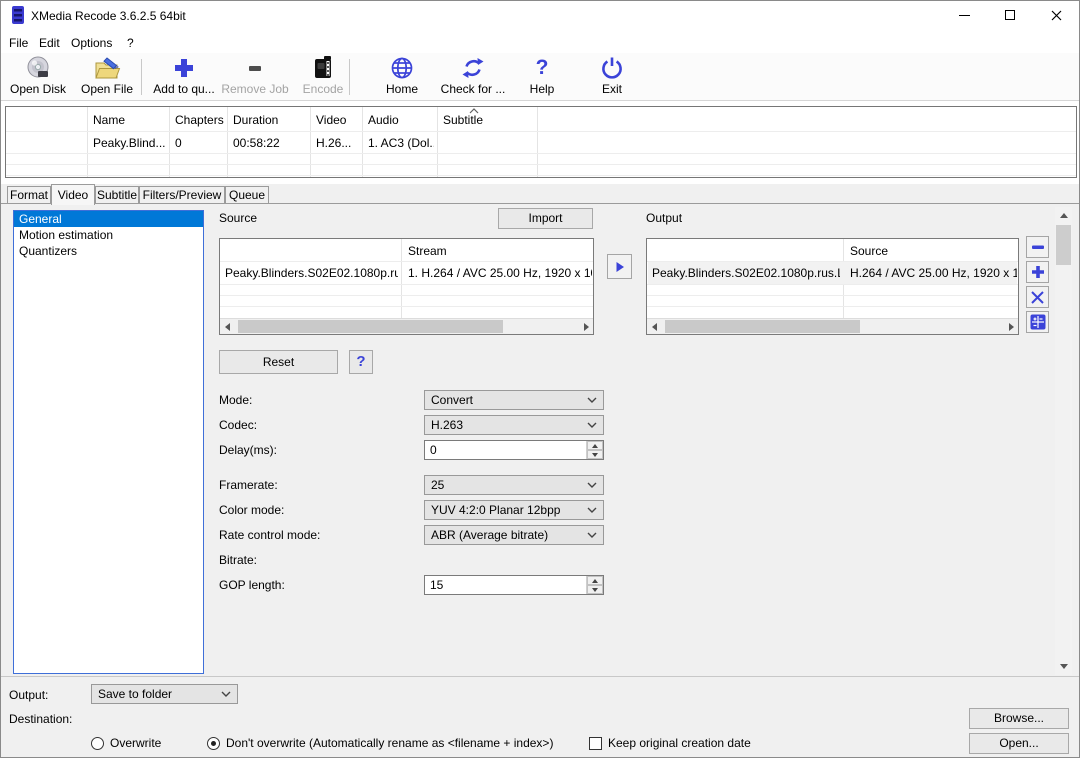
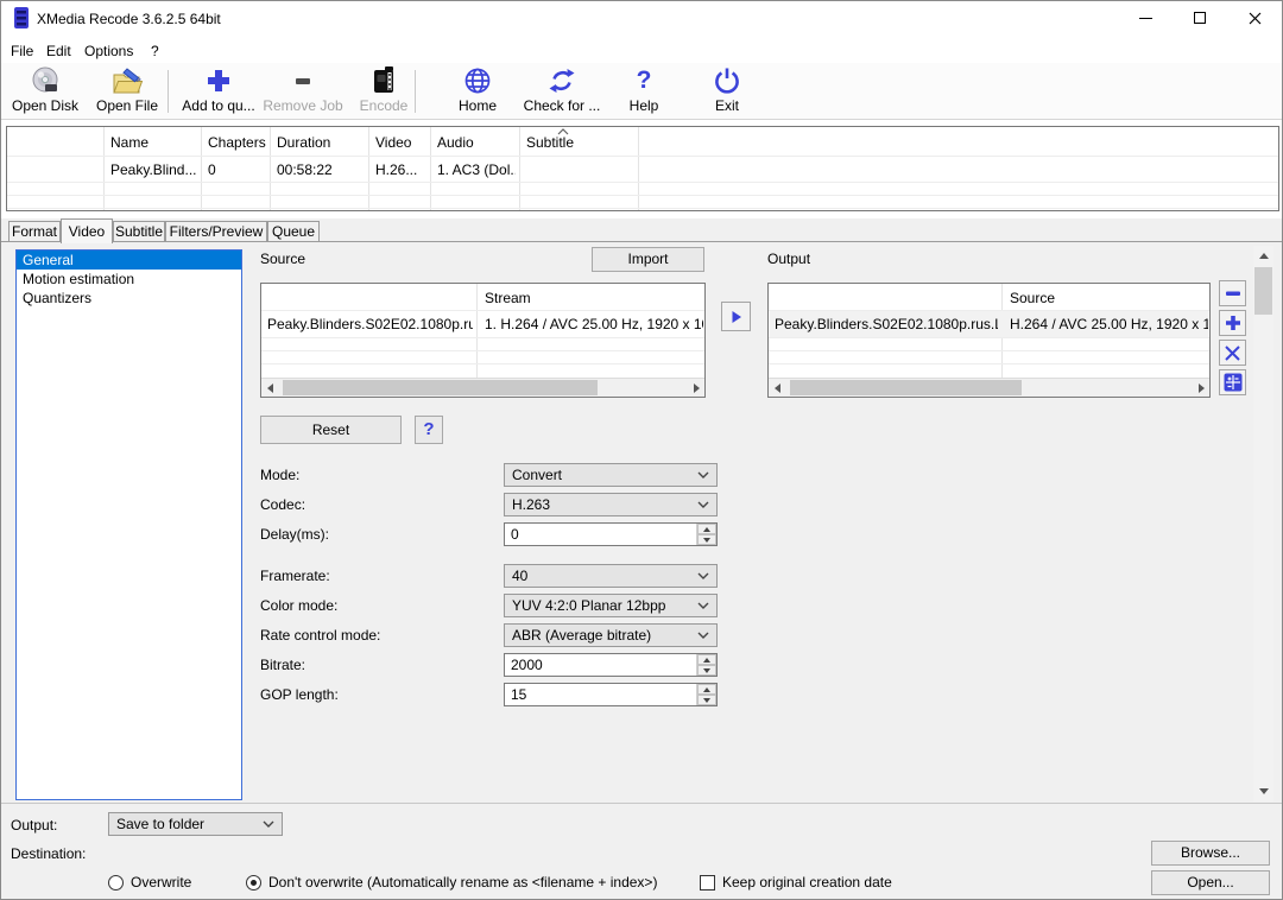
  XMedia Recode 3.6.2.5 64bit
  File
  Edit
  Options
  ?
  Open Disk
  Open File
  Add to qu...
  Remove Job
  Encode
  Home
  Check for ...
  ?
  Help
  Exit
  Name
  Chapters
  Duration
  Video
  Audio
  Subtitle
  Peaky.Blind...
  0
  00:58:22
  H.26...
  1. AC3 (Dol.
  Format
  Video
  Subtitle
  Filters/Preview
  Queue
  General
  Motion estimation
  Quantizers
  Source
  Import
  Stream
  Peaky.Blinders.S02E02.1080p.ru
  1. H.264 / AVC 25.00 Hz, 1920 x 1
  Output
  Source
  Peaky.Blinders.S02E02.1080p.rus.
  H.264 / AVC 25.00 Hz, 1920 x 1
  Reset
  ?
  Mode:
  Convert
  Codec:
  H.263
  Delay(ms):
  0
  Framerate:
- 25
+ 40
  Color mode:
  YUV 4:2:0 Planar 12bpp
  Rate control mode:
  ABR (Average bitrate)
  Bitrate:
+ 2000
  GOP length:
  15
  Output:
  Save to folder
  Destination:
  Browse...
  Overwrite
  Don't overwrite (Automatically rename as <filename + index>)
  Keep original creation date
  Open...
